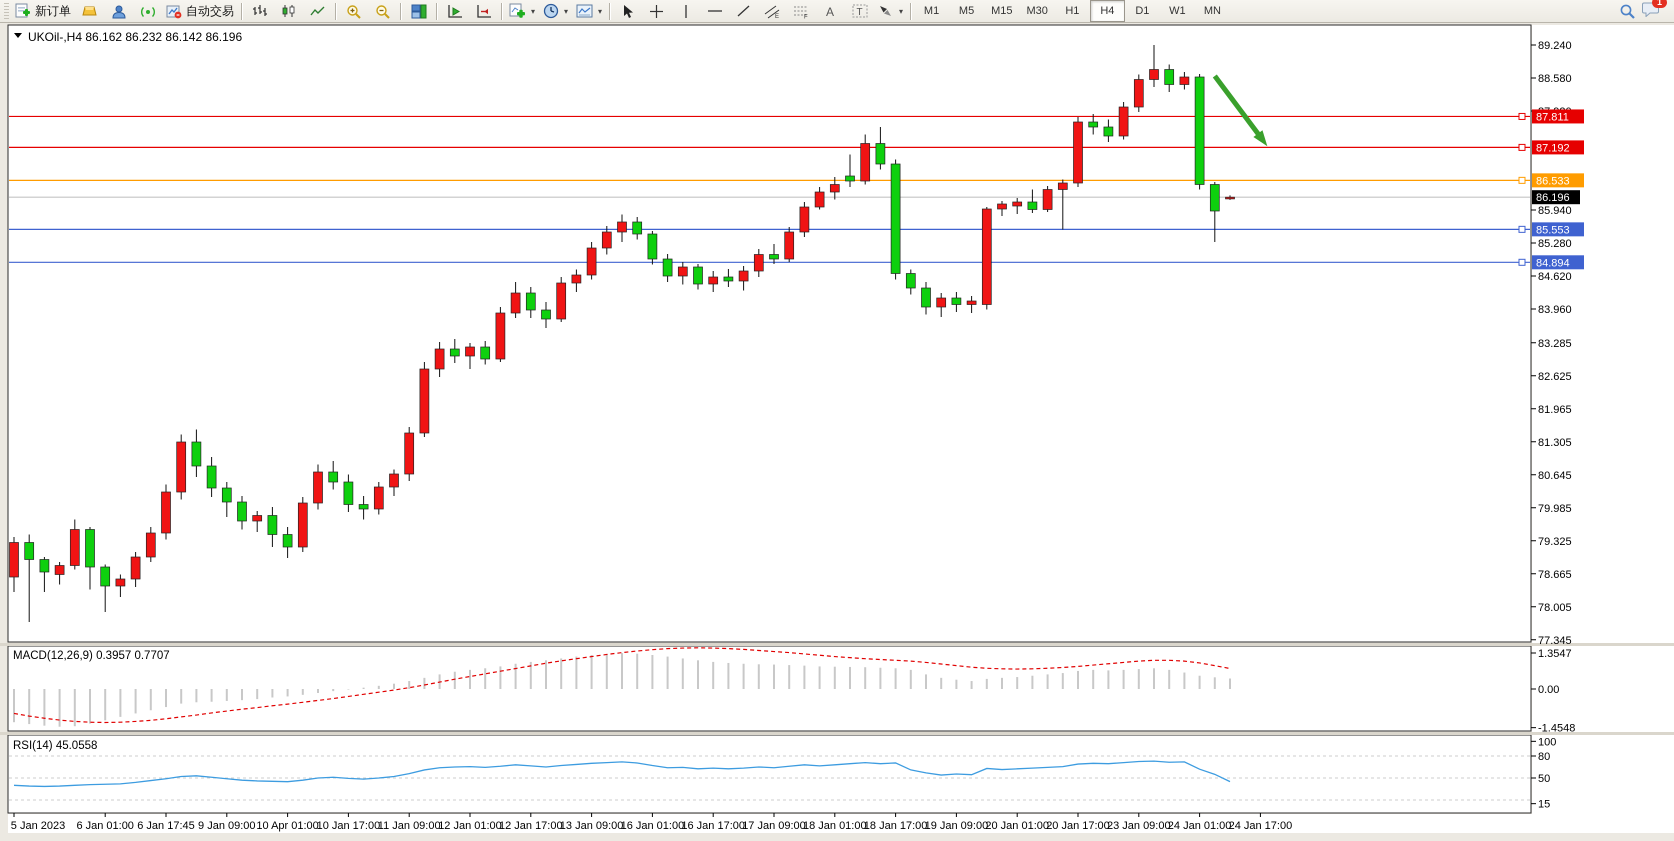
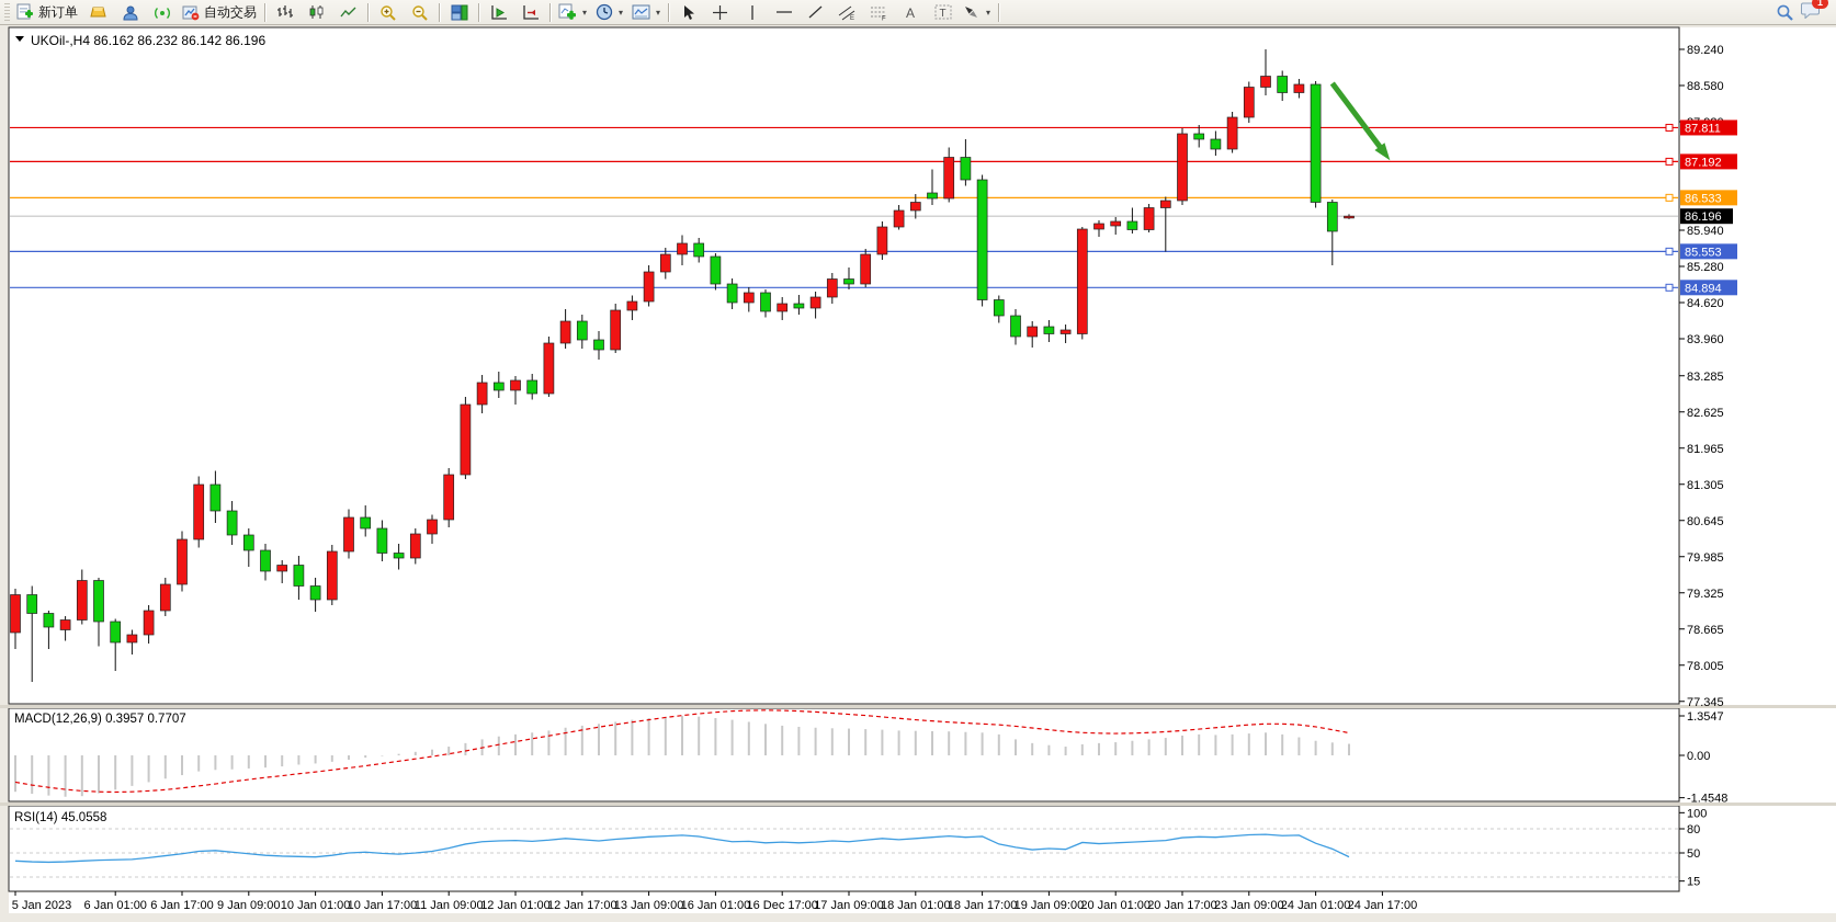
  新订单
  自动交易
  ▾
  ▾
  ▾
  A
  T
  ▾
- M1
- M5
- M15
- M30
- H1
- H4
- D1
- W1
- MN
  1
  89.240
  88.580
  85.940
  85.280
  84.620
  83.960
  83.285
  82.625
  81.965
  81.305
  80.645
  79.985
  79.325
  78.665
  78.005
  77.345
  87.811
  87.192
  86.533
  85.553
  84.894
  86.196
  UKOil-,H4 86.162 86.232 86.142 86.196
  MACD(12,26,9) 0.3957 0.7707
  1.3547
  0.00
  -1.4548
  RSI(14) 45.0558
  100
  80
  50
  15
  5 Jan 2023
  6 Jan 01:00
- 6 Jan 17:45
+ 6 Jan 17:00
  9 Jan 09:00
- 10 Apr 01:00
+ 10 Jan 01:00
  10 Jan 17:00
  11 Jan 09:00
  12 Jan 01:00
  12 Jan 17:00
  13 Jan 09:00
  16 Jan 01:00
- 16 Jan 17:00
+ 16 Dec 17:00
  17 Jan 09:00
  18 Jan 01:00
  18 Jan 17:00
  19 Jan 09:00
  20 Jan 01:00
  20 Jan 17:00
  23 Jan 09:00
  24 Jan 01:00
  24 Jan 17:00
